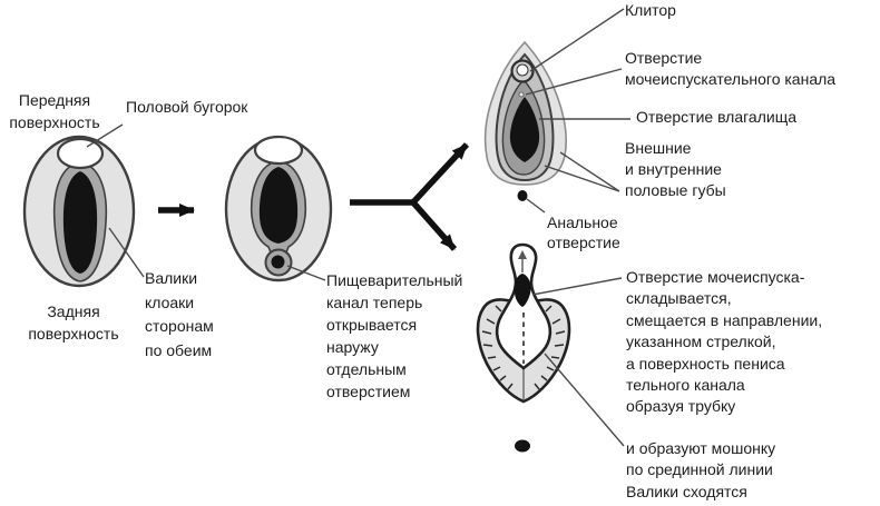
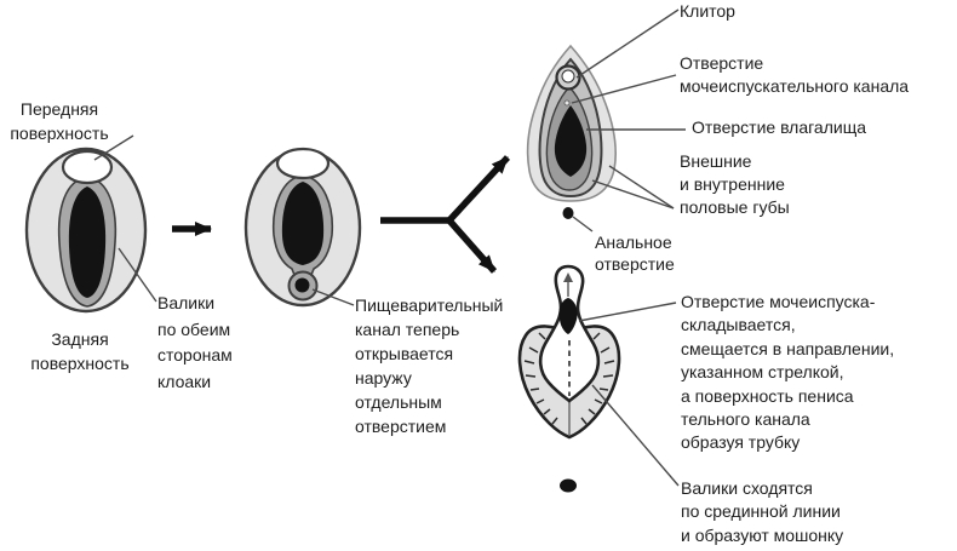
  Передняя
  поверхность
- Половой бугорок
  Задняя
  поверхность
  Валики
- клоаки
+ по обеим
  сторонам
- по обеим
+ клоаки
  Пищеварительный
  канал теперь
  открывается
  наружу
  отдельным
  отверстием
  Клитор
  Отверстие
  мочеиспускательного канала
  Отверстие влагалища
  Внешние
  и внутренние
  половые губы
  Анальное
  отверстие
  Отверстие мочеиспуска-
  складывается,
  смещается в направлении,
  указанном стрелкой,
  а поверхность пениса
  тельного канала
  образуя трубку
- и образуют мошонку
+ Валики сходятся
  по срединной линии
- Валики сходятся
+ и образуют мошонку
